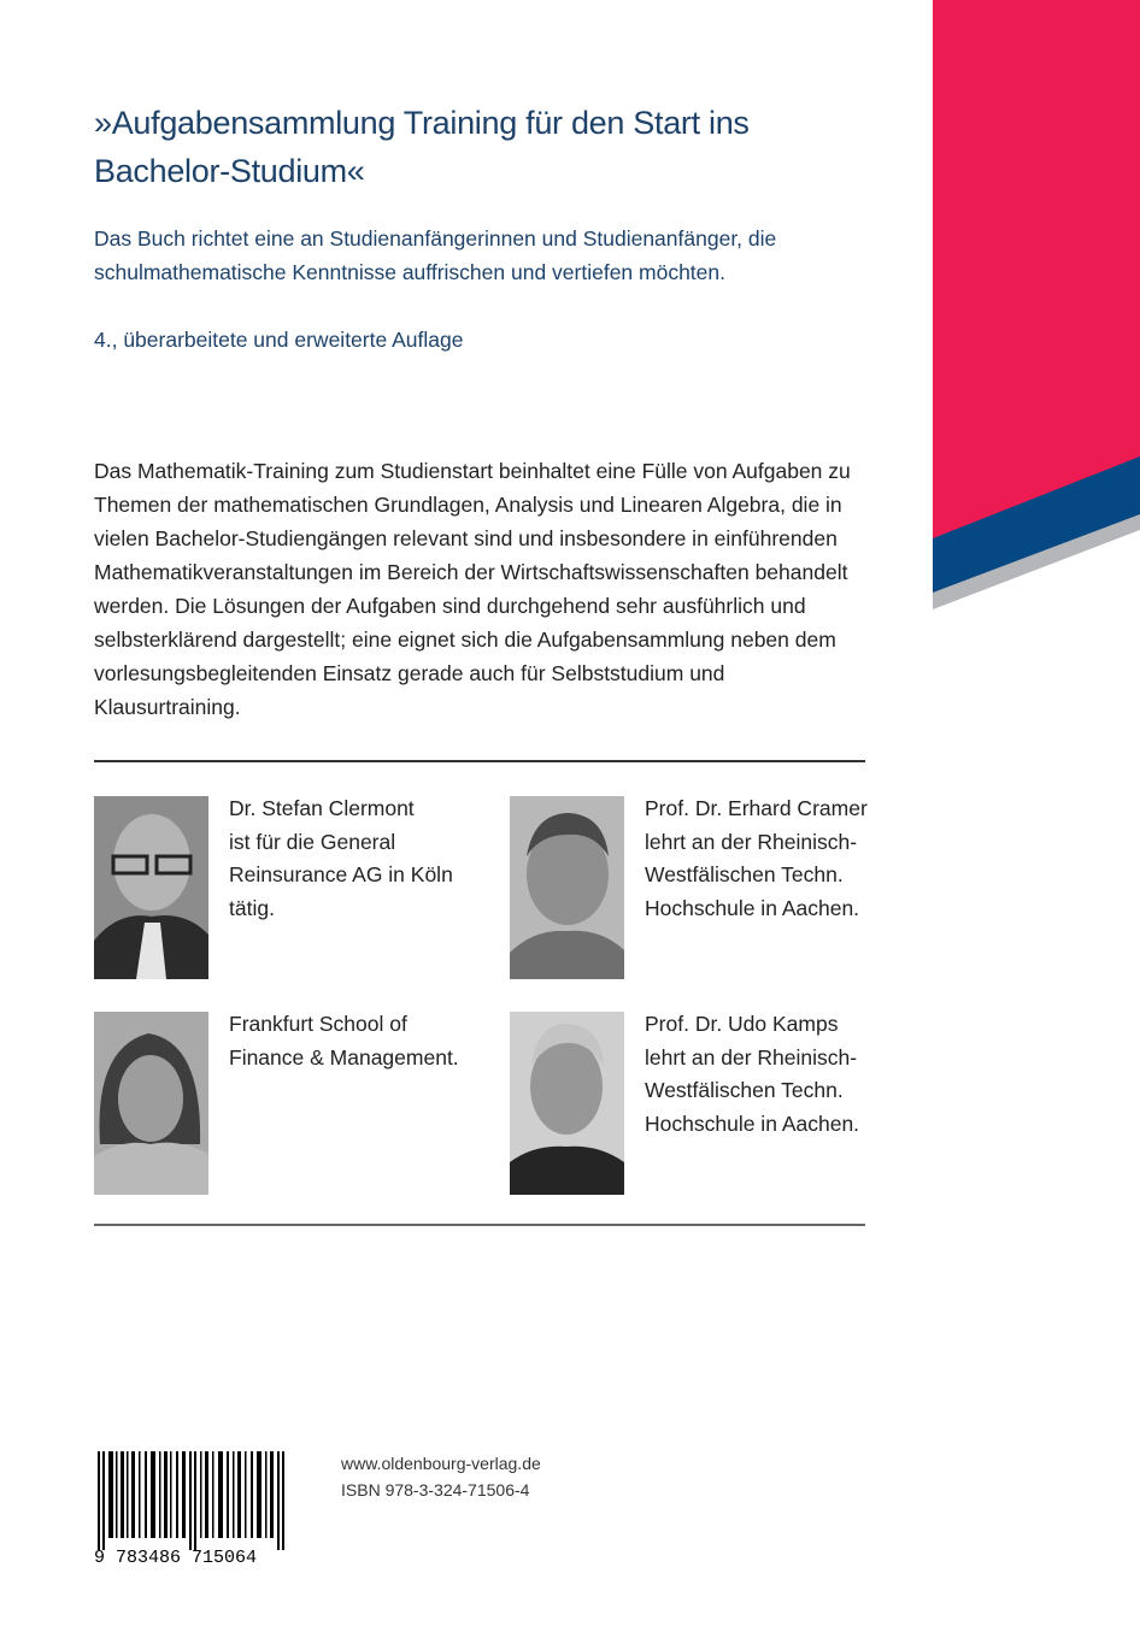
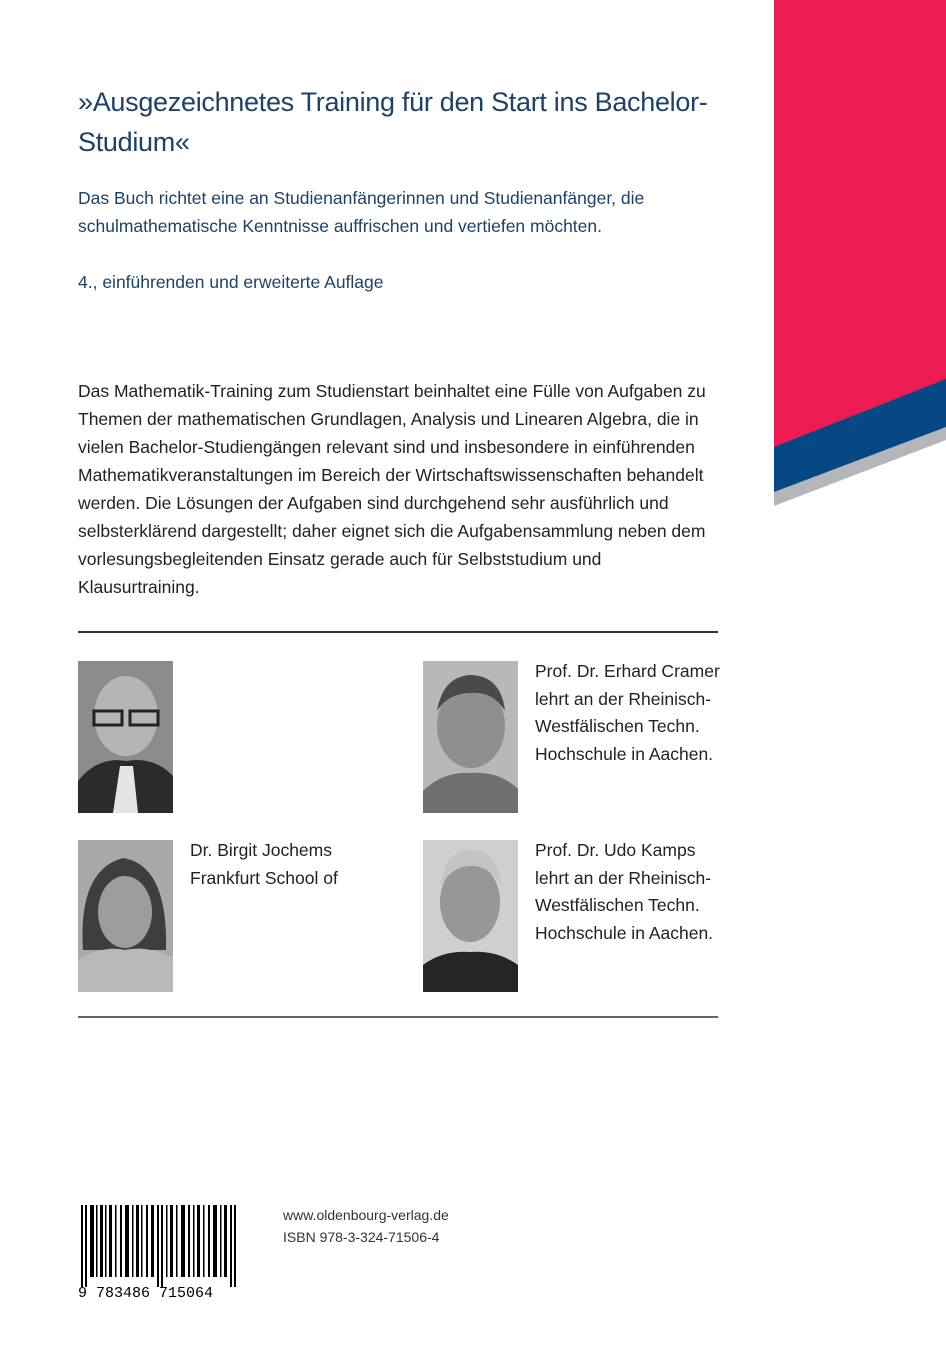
- »Aufgabensammlung Training für den Start ins Bachelor-Studium«
+ »Ausgezeichnetes Training für den Start ins Bachelor-Studium«
  Das Buch richtet eine an Studienanfängerinnen und Studienanfänger, die schulmathematische Kenntnisse auffrischen und vertiefen möchten.
- 4., überarbeitete und erweiterte Auflage
+ 4., einführenden und erweiterte Auflage
- Das Mathematik-Training zum Studienstart beinhaltet eine Fülle von Aufgaben zu Themen der mathematischen Grundlagen, Analysis und Linearen Algebra, die in vielen Bachelor-Studiengängen relevant sind und insbesondere in einführenden Mathematikveranstaltungen im Bereich der Wirtschaftswissenschaften behandelt werden. Die Lösungen der Aufgaben sind durchgehend sehr ausführlich und selbsterklärend dargestellt; eine eignet sich die Aufgabensammlung neben dem vorlesungsbegleitenden Einsatz gerade auch für Selbststudium und Klausurtraining.
+ Das Mathematik-Training zum Studienstart beinhaltet eine Fülle von Aufgaben zu Themen der mathematischen Grundlagen, Analysis und Linearen Algebra, die in vielen Bachelor-Studiengängen relevant sind und insbesondere in einführenden Mathematikveranstaltungen im Bereich der Wirtschaftswissenschaften behandelt werden. Die Lösungen der Aufgaben sind durchgehend sehr ausführlich und selbsterklärend dargestellt; daher eignet sich die Aufgabensammlung neben dem vorlesungsbegleitenden Einsatz gerade auch für Selbststudium und Klausurtraining.
- Dr. Stefan Clermont
- ist für die General
- Reinsurance AG in Köln
- tätig.
  Prof. Dr. Erhard Cramer
  lehrt an der Rheinisch-
  Westfälischen Techn.
  Hochschule in Aachen.
+ Dr. Birgit Jochems
  Frankfurt School of
- Finance & Management.
  Prof. Dr. Udo Kamps
  lehrt an der Rheinisch-
  Westfälischen Techn.
  Hochschule in Aachen.
  9 783486 715064
  www.oldenbourg-verlag.de
  ISBN 978-3-324-71506-4
